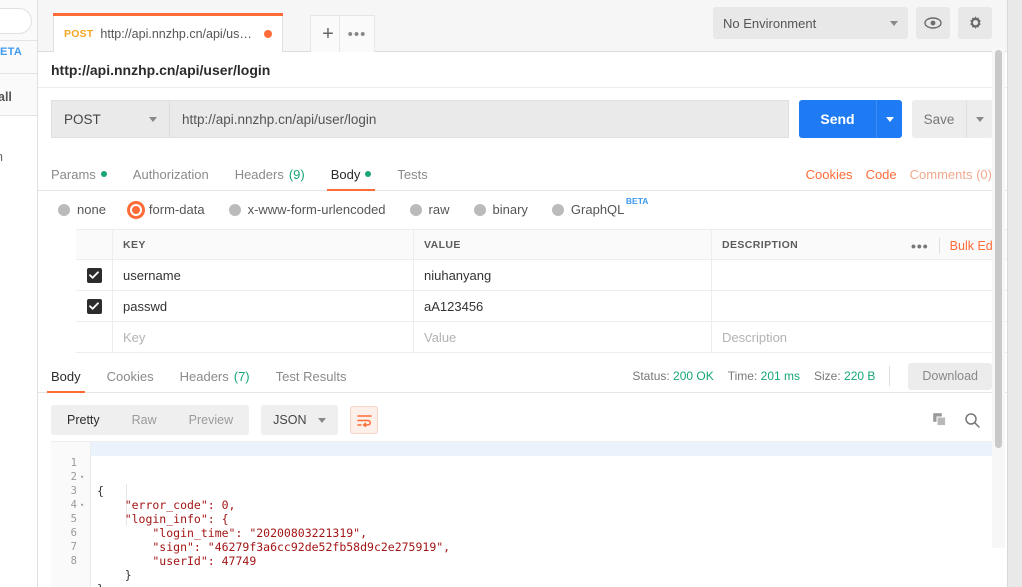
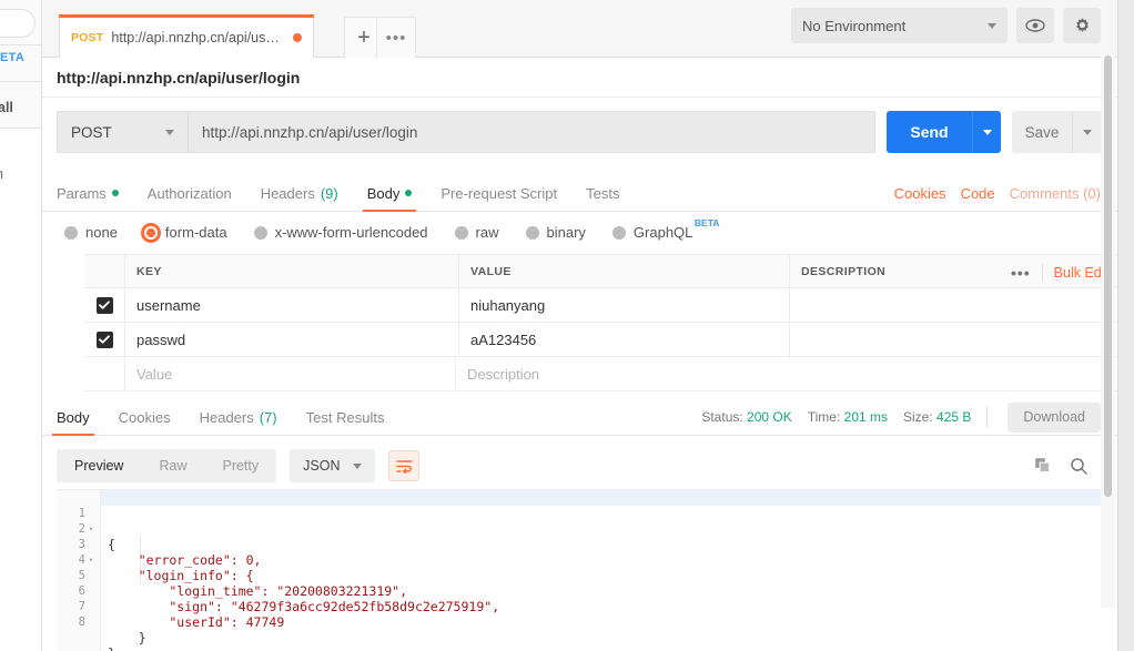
  ETA
  all
  POST
  http://api.nnzhp.cn/api/user/l
  +
  •••
  No Environment
  http://api.nnzhp.cn/api/user/login
  POST
  http://api.nnzhp.cn/api/user/login
  Send
  Save
  Params
  Authorization
  Headers
  (9)
  Body
+ Pre-request Script
  Tests
  Cookies
  Code
  Comments (0)
  none
  form-data
  x-www-form-urlencoded
  raw
  binary
  GraphQL
  BETA
  KEY
  VALUE
  DESCRIPTION
  •••
  Bulk Ed
  username
  niuhanyang
  passwd
  aA123456
- Key
  Value
  Description
  Body
  Cookies
  Headers
  (7)
  Test Results
  Status: 200 OK
  Time: 201 ms
- Size: 220 B
+ Size: 425 B
  Download
- Pretty
+ Preview
  Raw
- Preview
+ Pretty
  JSON
  1
  ▾
  {
  2
  "error_code": 0,
  3
  ▾
  "login_info": {
  4
  "login_time": "20200803221319",
  5
  "sign": "46279f3a6cc92de52fb58d9c2e275919",
  6
  "userId": 47749
  7
  }
  8
